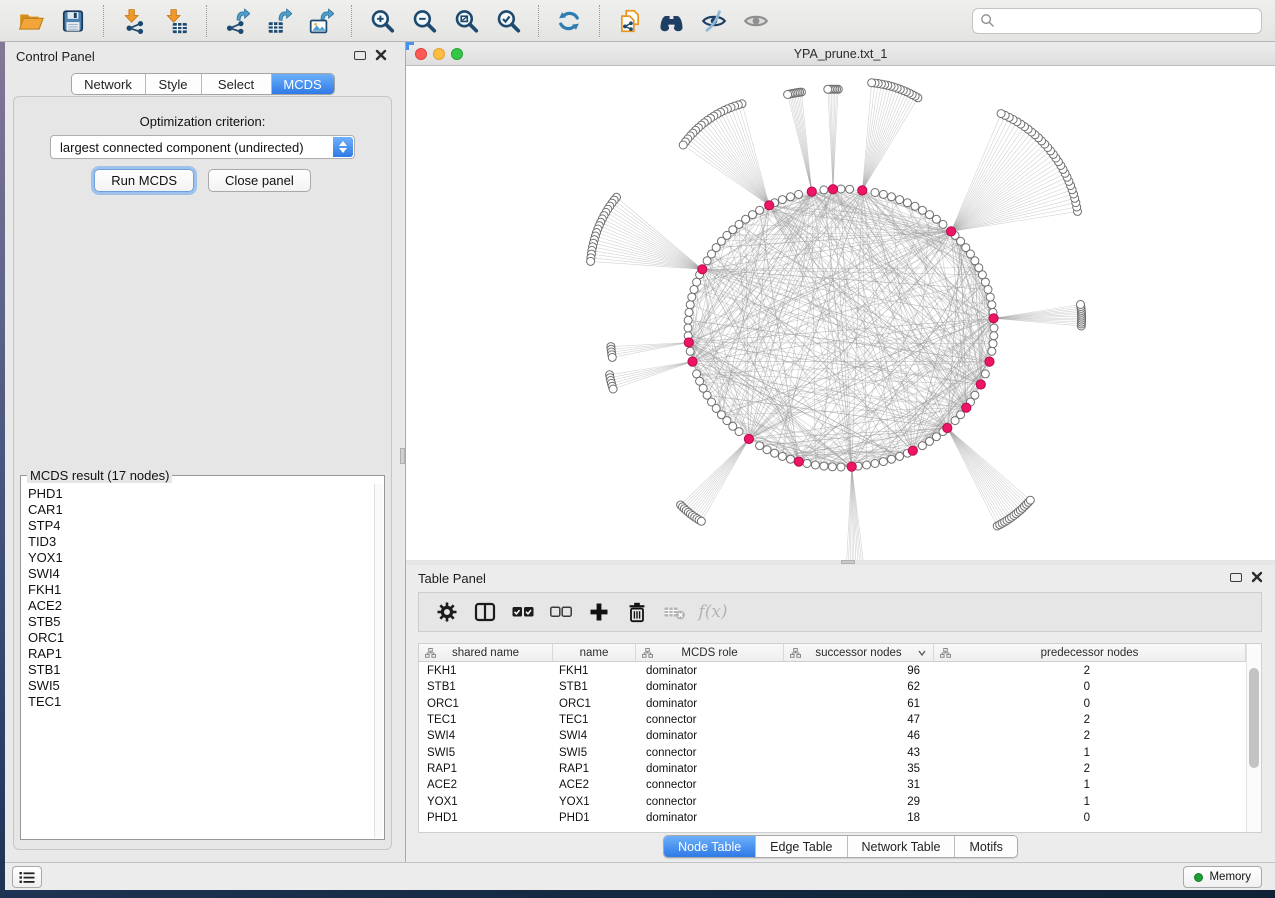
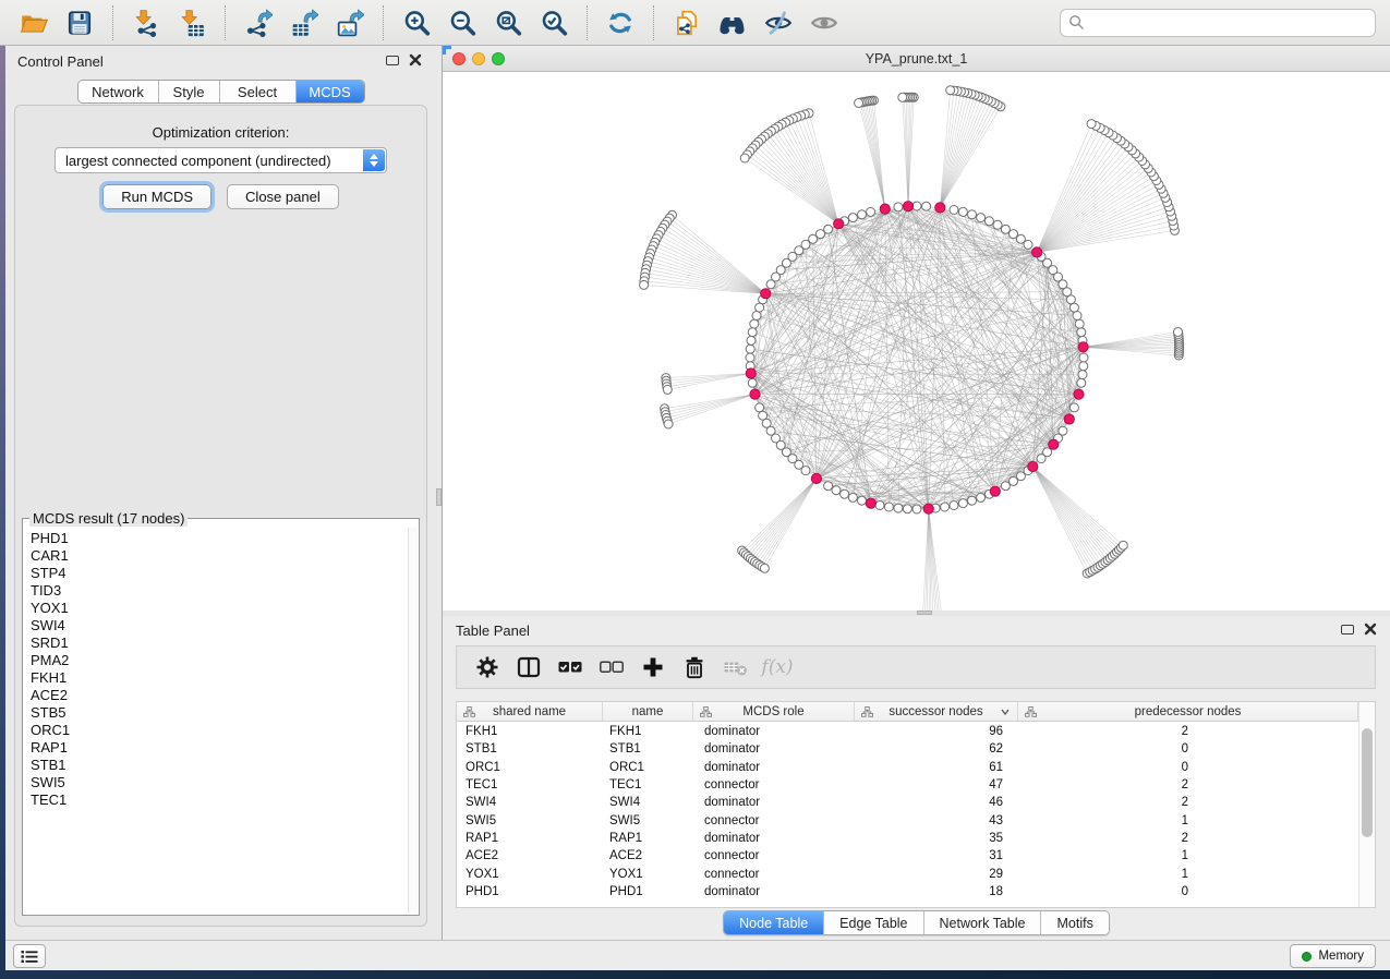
  Control Panel
  Network
  Style
  Select
  MCDS
  Optimization criterion:
  largest connected component (undirected)
  Run MCDS
  Close panel
  MCDS result (17 nodes)
  PHD1
  CAR1
  STP4
  TID3
  YOX1
  SWI4
+ SRD1
+ PMA2
  FKH1
  ACE2
  STB5
  ORC1
  RAP1
  STB1
  SWI5
  TEC1
  YPA_prune.txt_1
  Table Panel
  f(x)
  shared name
  name
  MCDS role
  successor nodes
  predecessor nodes
  FKH1
  FKH1
  dominator
  96
  2
  STB1
  STB1
  dominator
  62
  0
  ORC1
  ORC1
  dominator
  61
  0
  TEC1
  TEC1
  connector
  47
  2
  SWI4
  SWI4
  dominator
  46
  2
  SWI5
  SWI5
  connector
  43
  1
  RAP1
  RAP1
  dominator
  35
  2
  ACE2
  ACE2
  connector
  31
  1
  YOX1
  YOX1
  connector
  29
  1
  PHD1
  PHD1
  dominator
  18
  0
  Node Table
  Edge Table
  Network Table
  Motifs
  Memory
